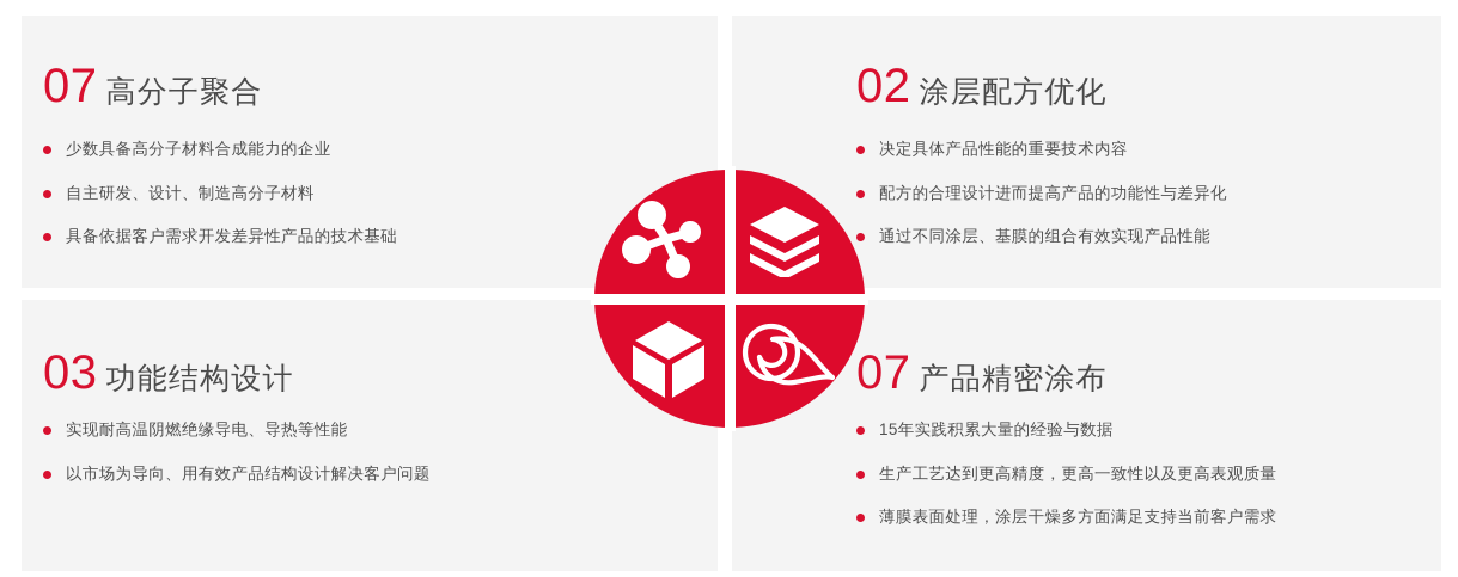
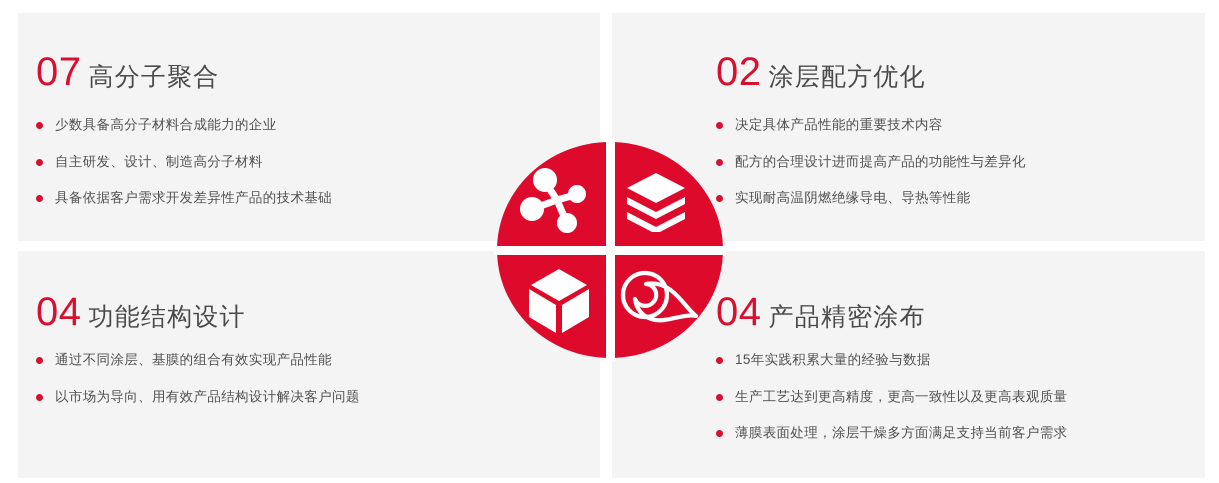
  07 高分子聚合
  少数具备高分子材料合成能力的企业
  自主研发、设计、制造高分子材料
  具备依据客户需求开发差异性产品的技术基础
  02 涂层配方优化
  决定具体产品性能的重要技术内容
  配方的合理设计进而提高产品的功能性与差异化
- 通过不同涂层、基膜的组合有效实现产品性能
+ 实现耐高温阴燃绝缘导电、导热等性能
- 03 功能结构设计
+ 04 功能结构设计
- 实现耐高温阴燃绝缘导电、导热等性能
+ 通过不同涂层、基膜的组合有效实现产品性能
  以市场为导向、用有效产品结构设计解决客户问题
- 07 产品精密涂布
+ 04 产品精密涂布
  15年实践积累大量的经验与数据
  生产工艺达到更高精度，更高一致性以及更高表观质量
  薄膜表面处理，涂层干燥多方面满足支持当前客户需求
